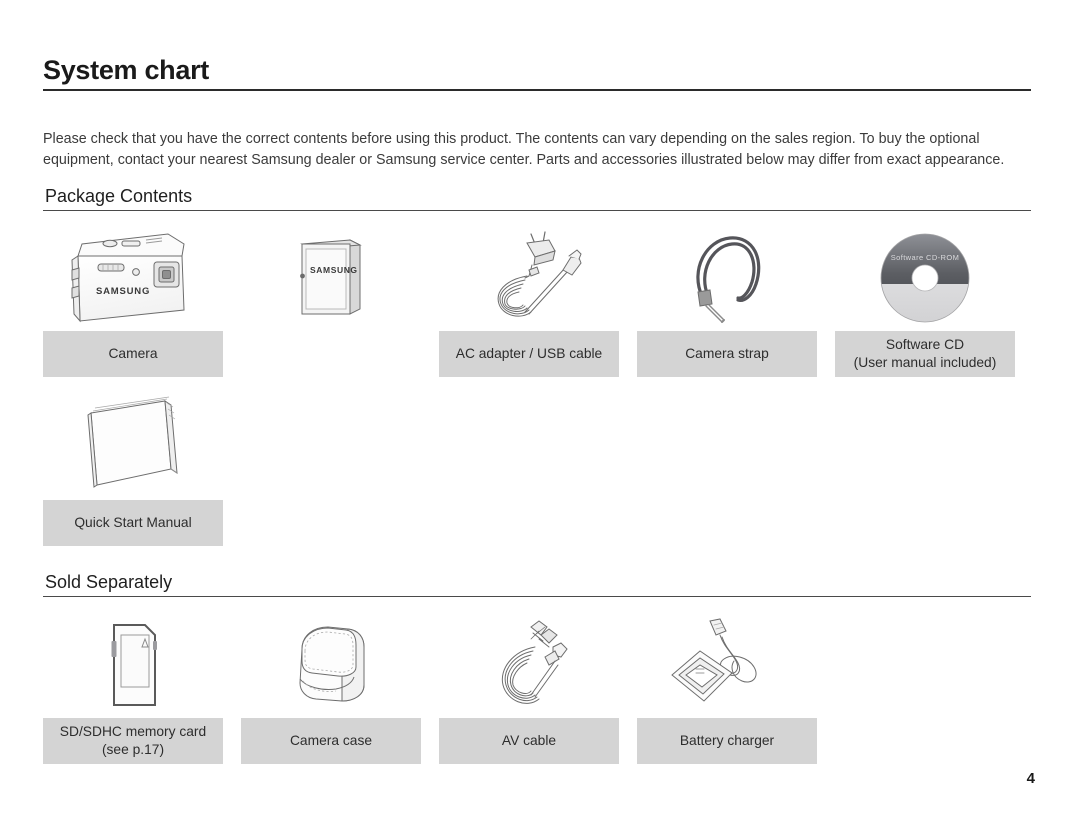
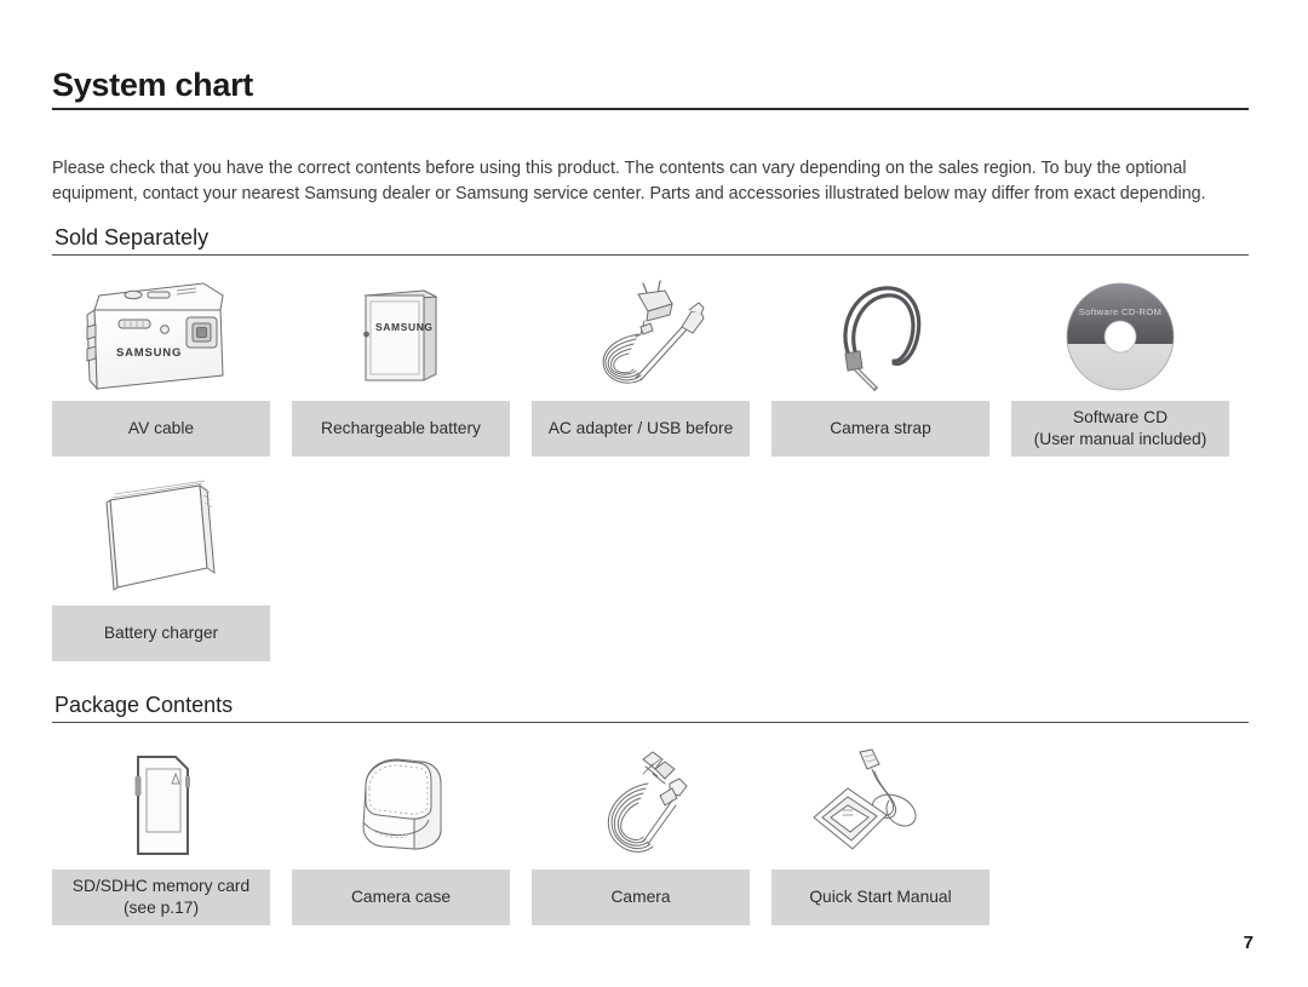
  System chart
- Please check that you have the correct contents before using this product. The contents can vary depending on the sales region. To buy the optional equipment, contact your nearest Samsung dealer or Samsung service center. Parts and accessories illustrated below may differ from exact appearance.
+ Please check that you have the correct contents before using this product. The contents can vary depending on the sales region. To buy the optional equipment, contact your nearest Samsung dealer or Samsung service center. Parts and accessories illustrated below may differ from exact depending.
- Package Contents
+ Sold Separately
  SAMSUNG
- Camera
+ AV cable
  SAMSUNG
+ Rechargeable battery
- AC adapter / USB cable
+ AC adapter / USB before
  Camera strap
  Software CD-ROM
  Software CD
  (User manual included)
- Quick Start Manual
+ Battery charger
- Sold Separately
+ Package Contents
  SD/SDHC memory card
  (see p.17)
  Camera case
- AV cable
+ Camera
- Battery charger
+ Quick Start Manual
- 4
+ 7
